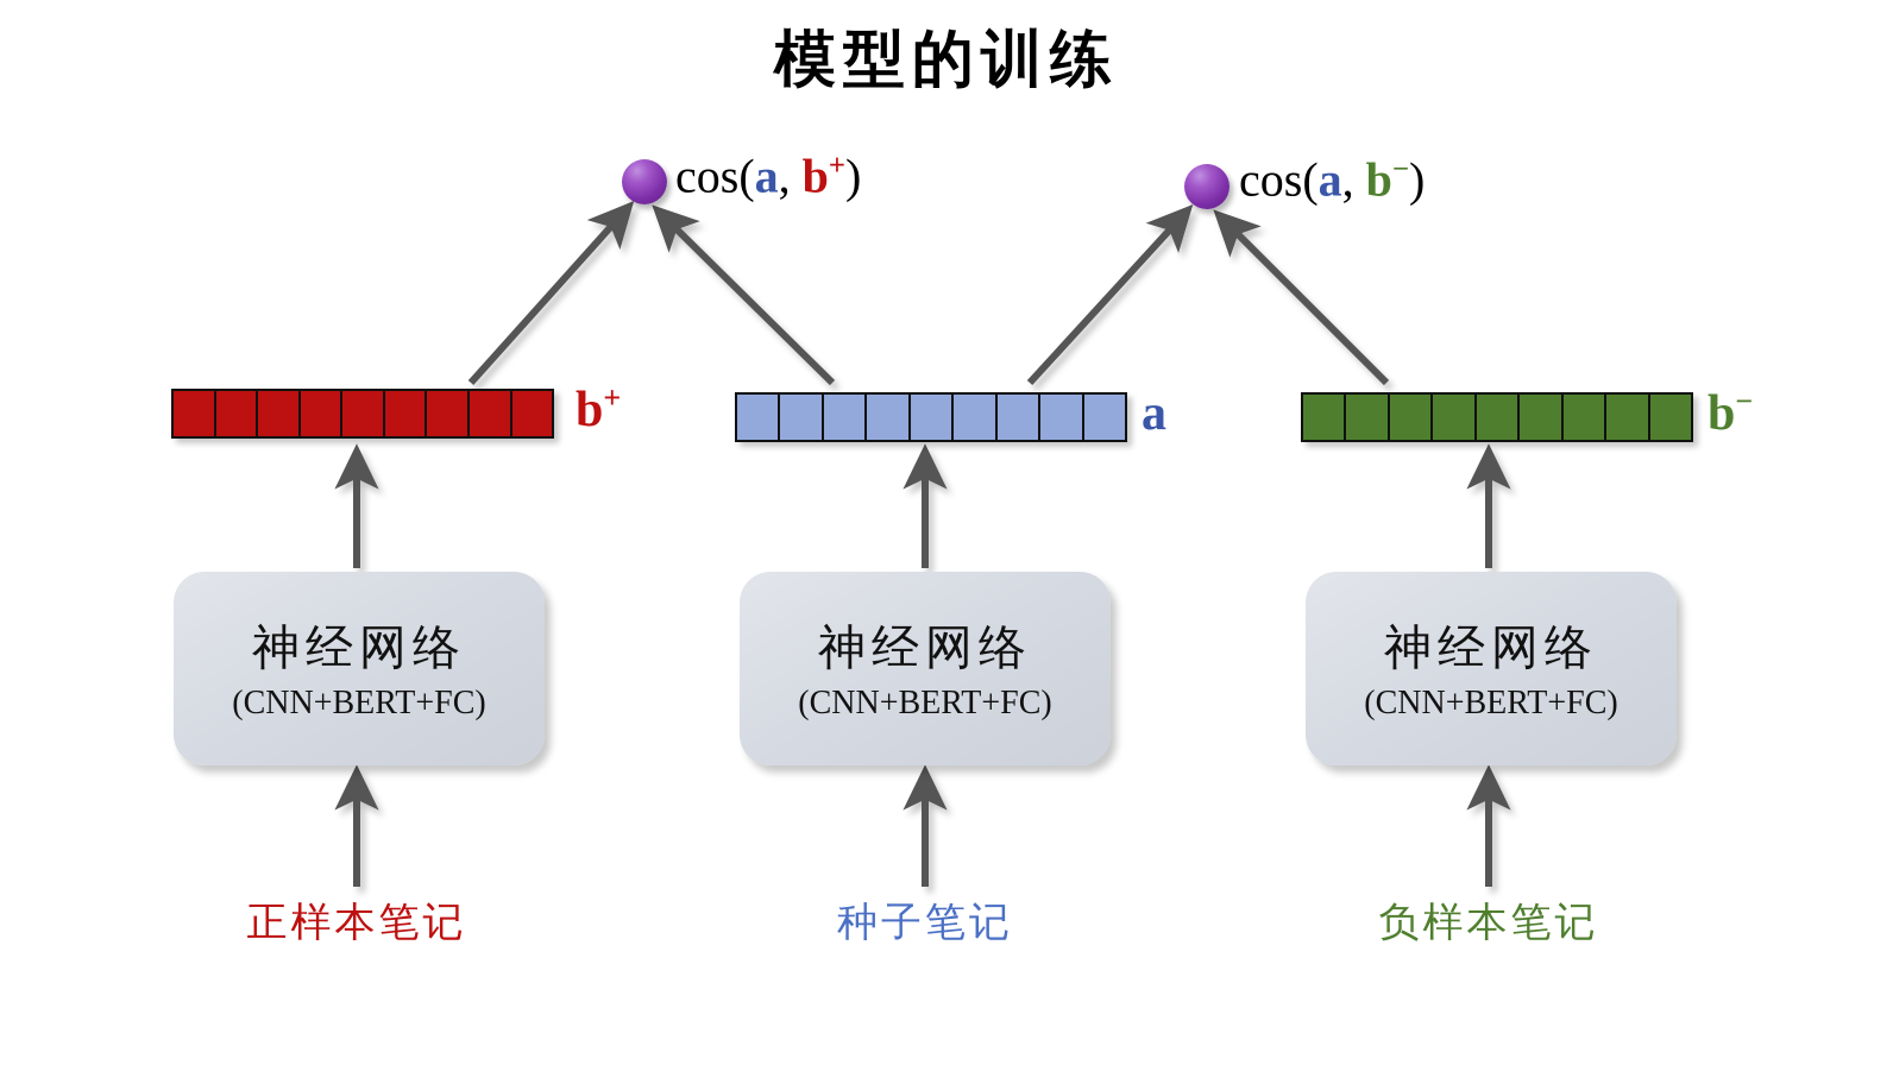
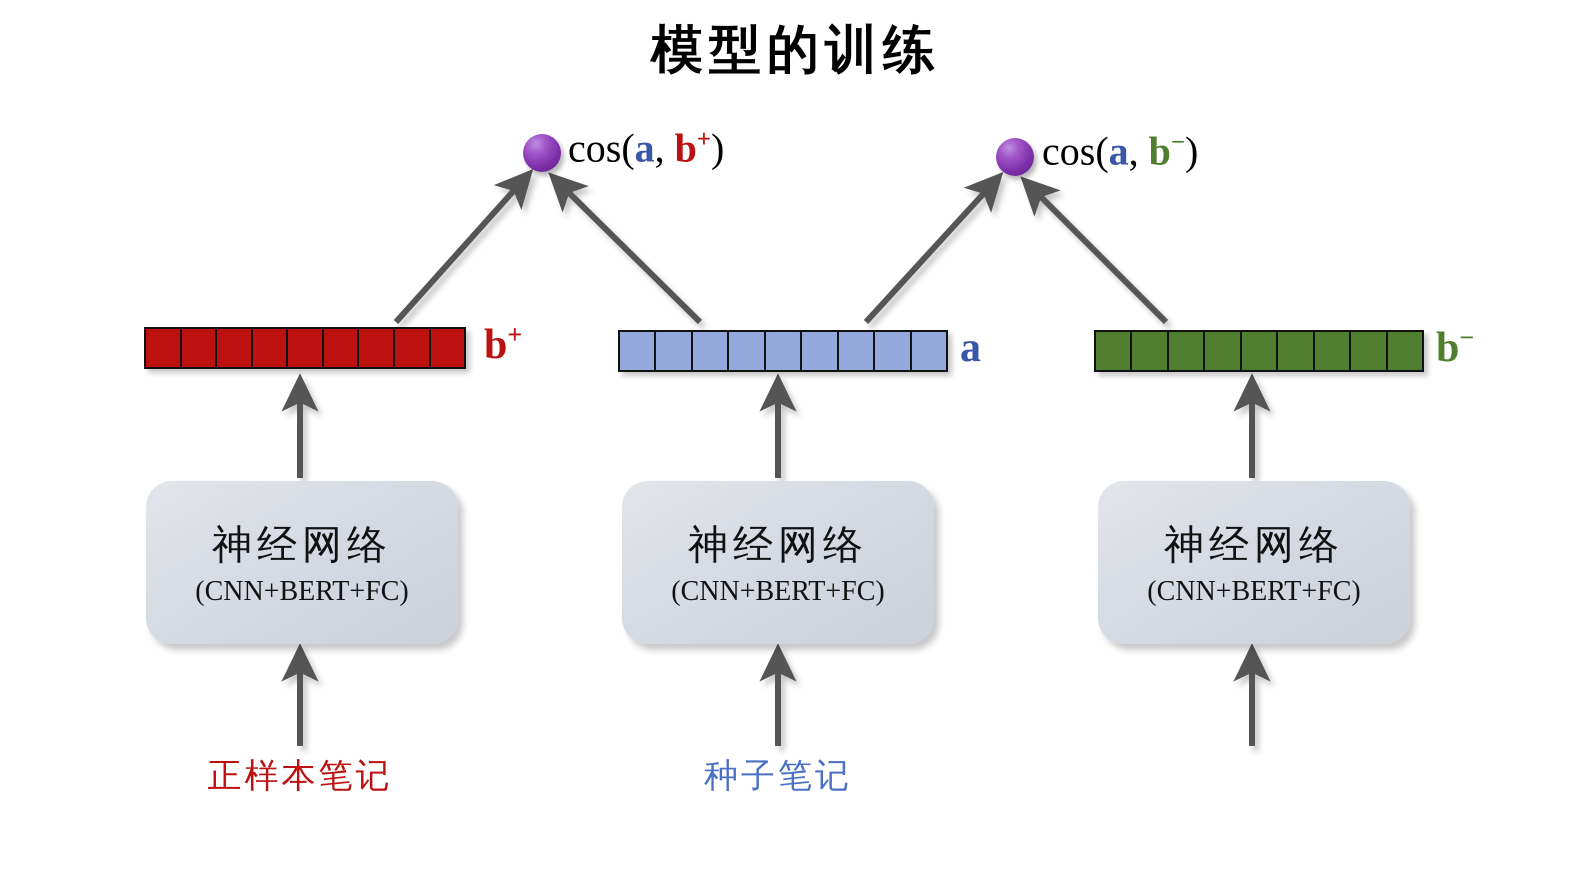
  模型的训练
  cos(a, b+)
  cos(a, b−)
  b+
  a
  b−
  神经网络
  (CNN+BERT+FC)
  神经网络
  (CNN+BERT+FC)
  神经网络
  (CNN+BERT+FC)
  正样本笔记
  种子笔记
- 负样本笔记
